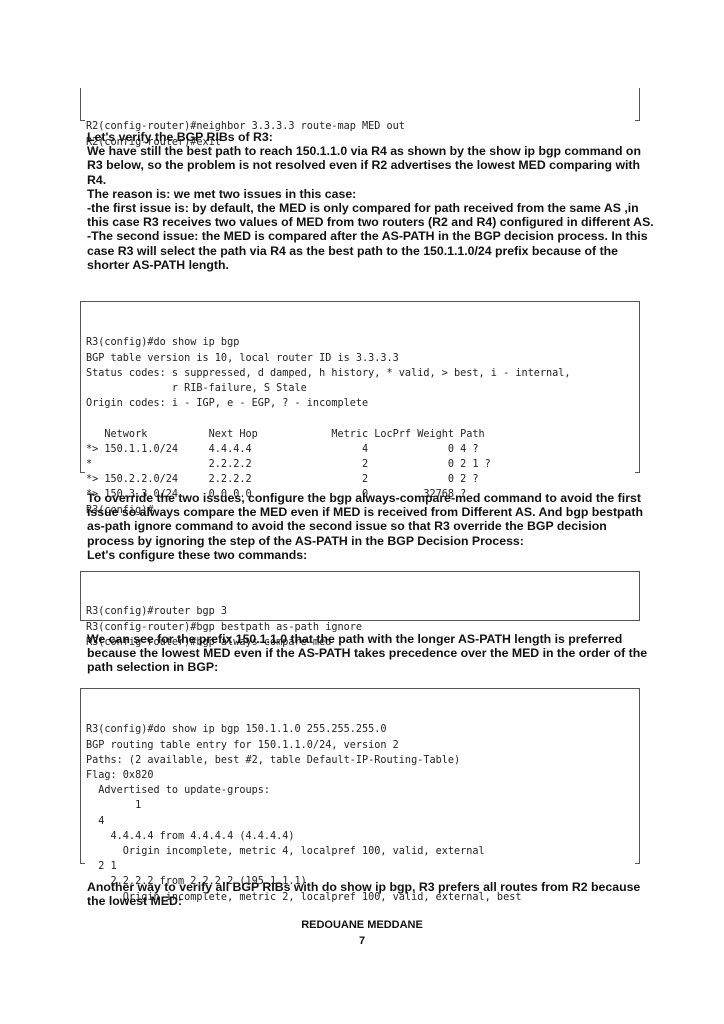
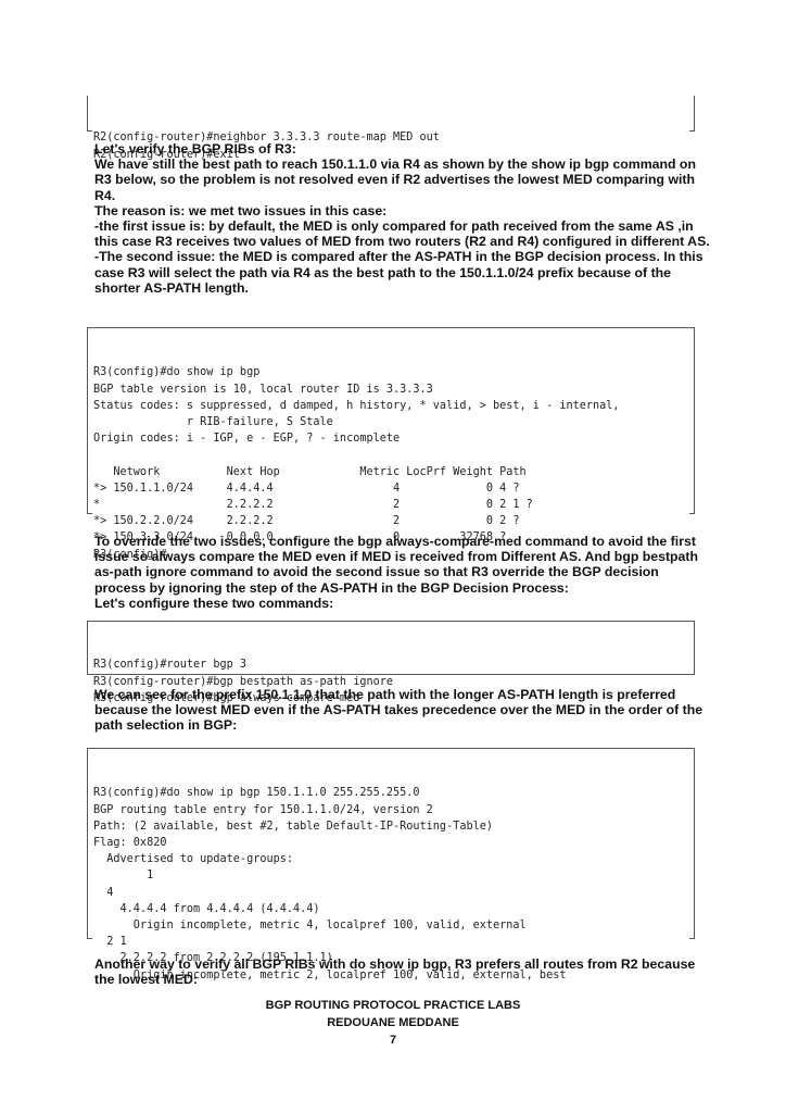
  R2(config-router)#neighbor 3.3.3.3 route-map MED out
  R2(config-router)#exit
  Let's verify the BGP RIBs of R3:
  We have still the best path to reach 150.1.1.0 via R4 as shown by the show ip bgp command on R3 below, so the problem is not resolved even if R2 advertises the lowest MED comparing with R4.
  The reason is: we met two issues in this case:
  -the first issue is: by default, the MED is only compared for path received from the same AS ,in this case R3 receives two values of MED from two routers (R2 and R4) configured in different AS.
  -The second issue: the MED is compared after the AS-PATH in the BGP decision process. In this case R3 will select the path via R4 as the best path to the 150.1.1.0/24 prefix because of the shorter AS-PATH length.
  R3(config)#do show ip bgp
  BGP table version is 10, local router ID is 3.3.3.3
  Status codes: s suppressed, d damped, h history, * valid, > best, i - internal,
  r RIB-failure, S Stale
  Origin codes: i - IGP, e - EGP, ? - incomplete
  Network Next Hop Metric LocPrf Weight Path
  *> 150.1.1.0/24 4.4.4.4 4 0 4 ?
  * 2.2.2.2 2 0 2 1 ?
  *> 150.2.2.0/24 2.2.2.2 2 0 2 ?
  *> 150.3.3.0/24 0.0.0.0 0 32768 ?
  R3(config)#
  To override the two issues, configure the bgp always-compare-med command to avoid the first issue so always compare the MED even if MED is received from Different AS. And bgp bestpath as-path ignore command to avoid the second issue so that R3 override the BGP decision process by ignoring the step of the AS-PATH in the BGP Decision Process:
  Let's configure these two commands:
  R3(config)#router bgp 3
  R3(config-router)#bgp bestpath as-path ignore
  R3(config-router)#bgp always-compare-med
  We can see for the prefix 150.1.1.0 that the path with the longer AS-PATH length is preferred because the lowest MED even if the AS-PATH takes precedence over the MED in the order of the path selection in BGP:
  R3(config)#do show ip bgp 150.1.1.0 255.255.255.0
  BGP routing table entry for 150.1.1.0/24, version 2
- Paths: (2 available, best #2, table Default-IP-Routing-Table)
+ Path: (2 available, best #2, table Default-IP-Routing-Table)
  Flag: 0x820
  Advertised to update-groups:
  1
  4
  4.4.4.4 from 4.4.4.4 (4.4.4.4)
  Origin incomplete, metric 4, localpref 100, valid, external
  2 1
  2.2.2.2 from 2.2.2.2 (195.1.1.1)
  Origin incomplete, metric 2, localpref 100, valid, external, best
  Another way to verify all BGP RIBs with do show ip bgp, R3 prefers all routes from R2 because the lowest MED:
+ BGP ROUTING PROTOCOL PRACTICE LABS
  REDOUANE MEDDANE
  7
